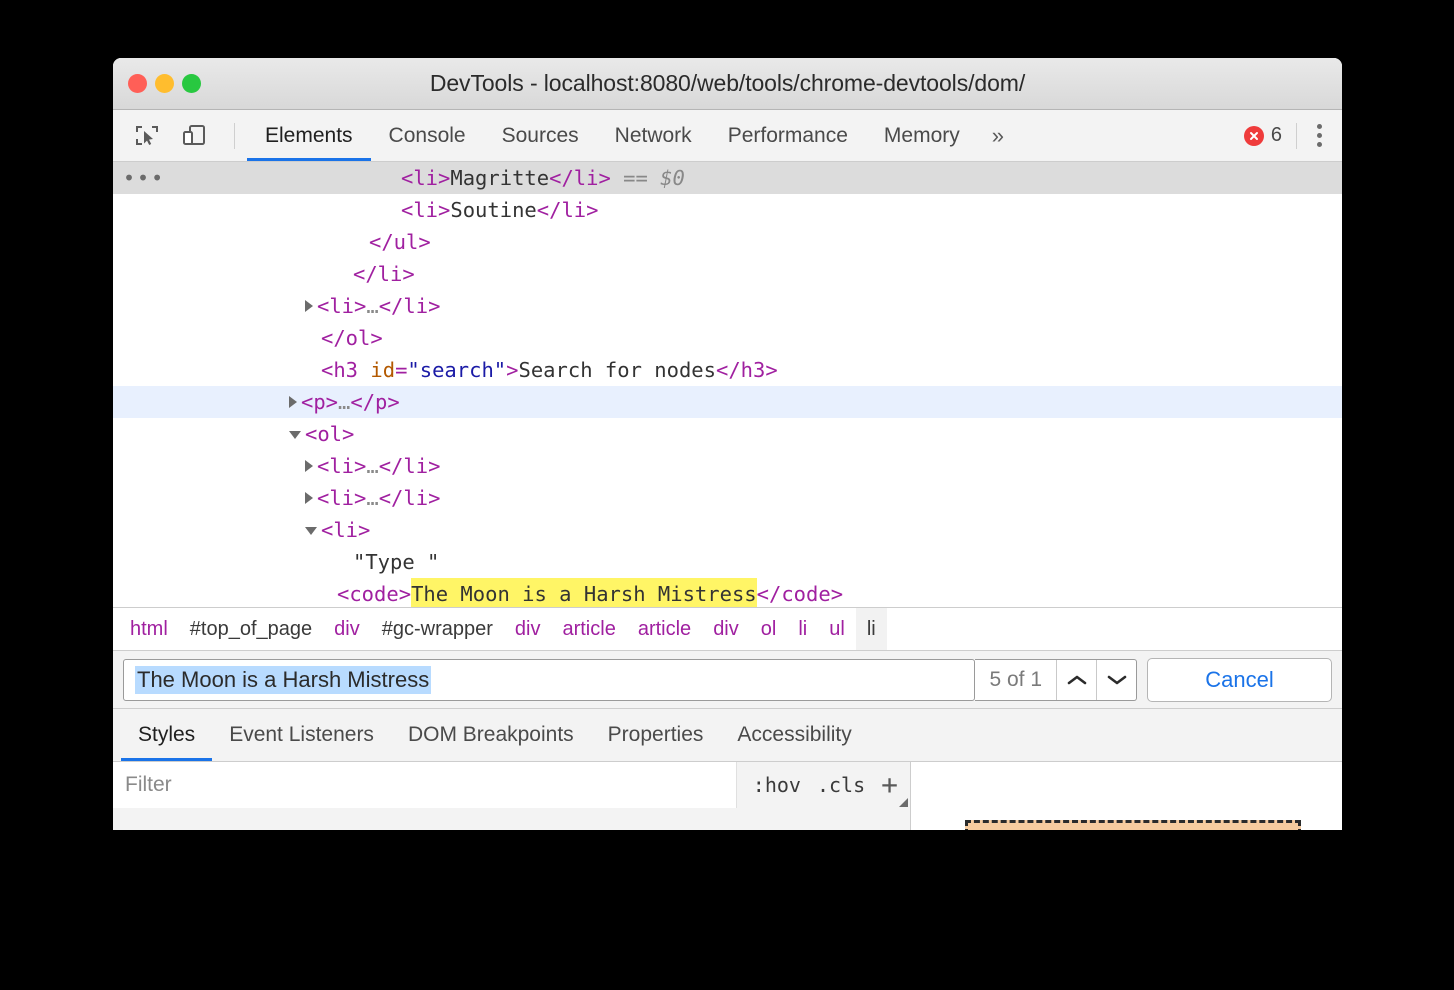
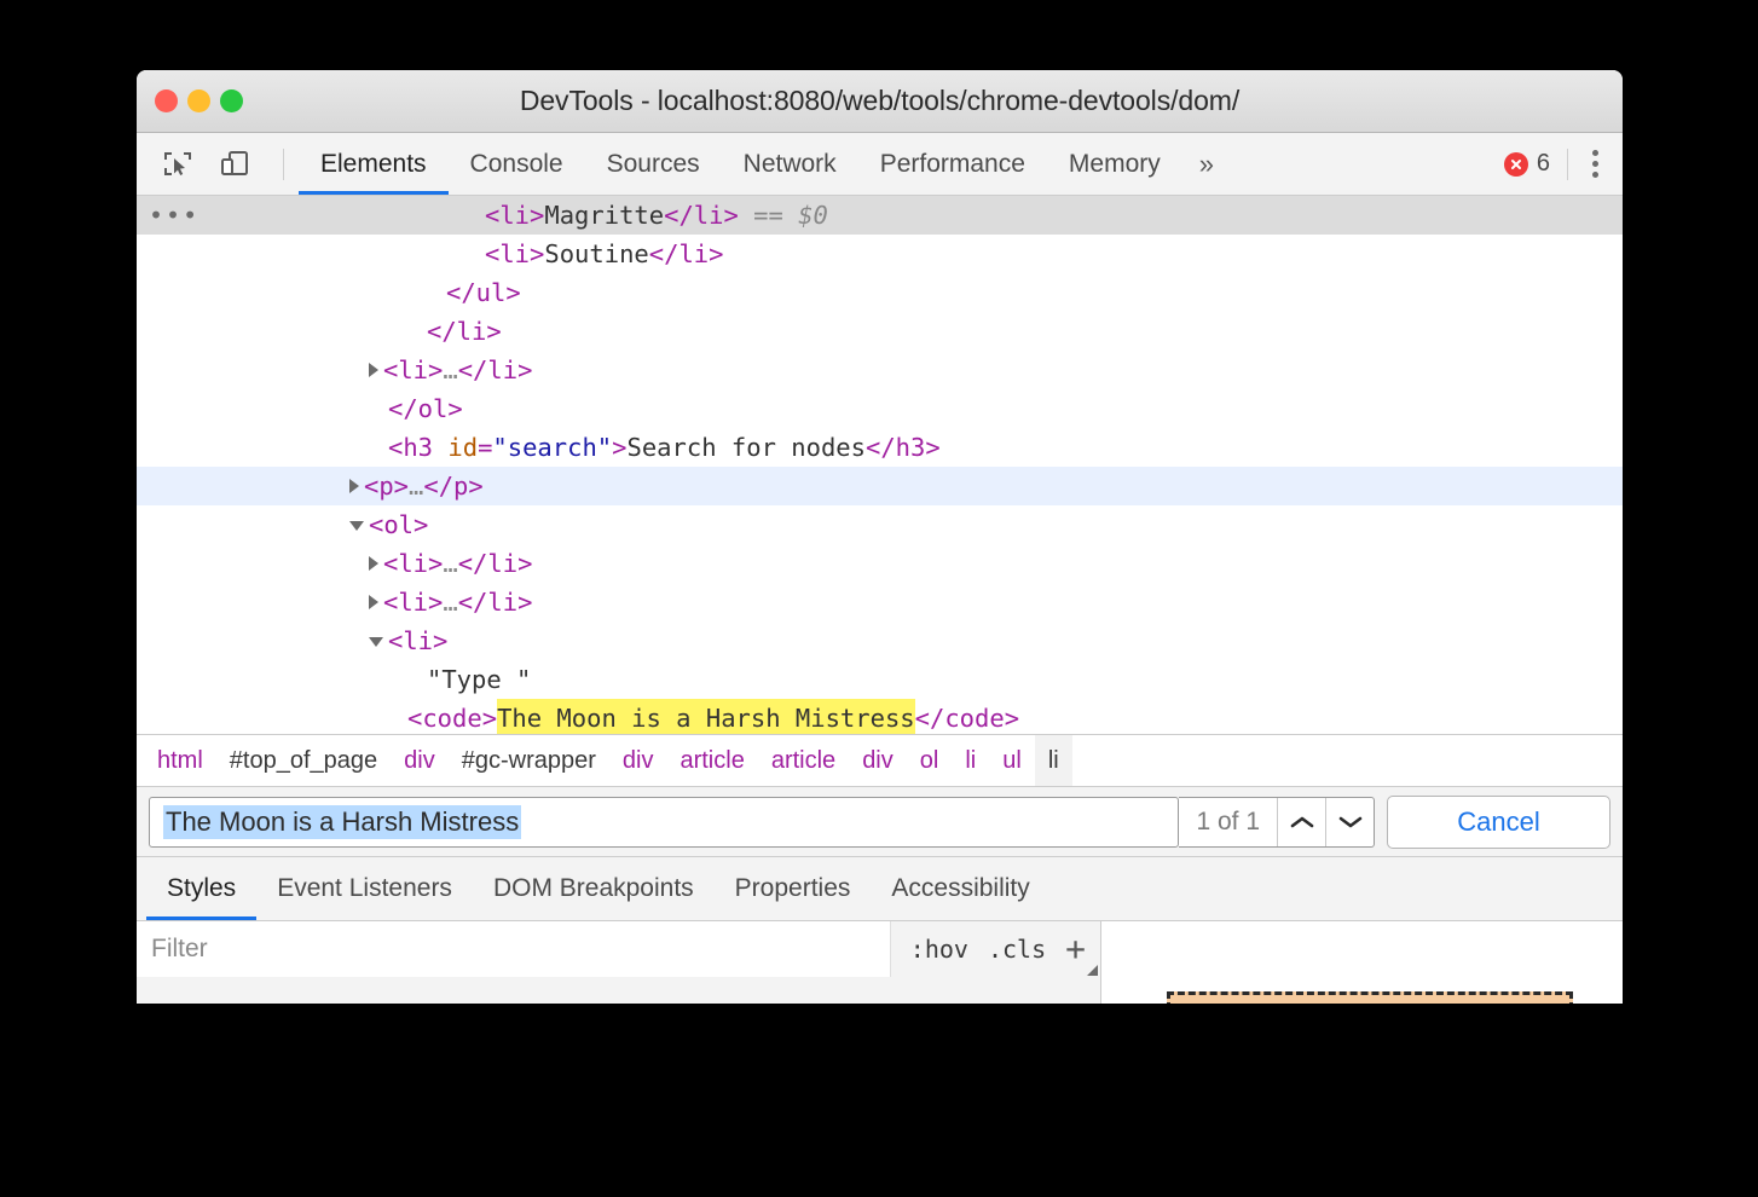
  DevTools - localhost:8080/web/tools/chrome-devtools/dom/
  Elements
  Console
  Sources
  Network
  Performance
  Memory
  »
  6
  •••
  <li>
  Magritte
  </li>
  == $0
  <li>
  Soutine
  </li>
  </ul>
  </li>
  <li>
  …
  </li>
  </ol>
  <h3
  id
  =
  "search"
  >
  Search for nodes
  </h3>
  <p>
  …
  </p>
  <ol>
  <li>
  …
  </li>
  <li>
  …
  </li>
  <li>
  "Type "
  <code>
  The Moon is a Harsh Mistress
  </code>
  html
  #top_of_page
  div
  #gc-wrapper
  div
  article
  article
  div
  ol
  li
  ul
  li
  The Moon is a Harsh Mistress
- 5 of 1
+ 1 of 1
  Cancel
  Styles
  Event Listeners
  DOM Breakpoints
  Properties
  Accessibility
  Filter
  :hov
  .cls
  +
